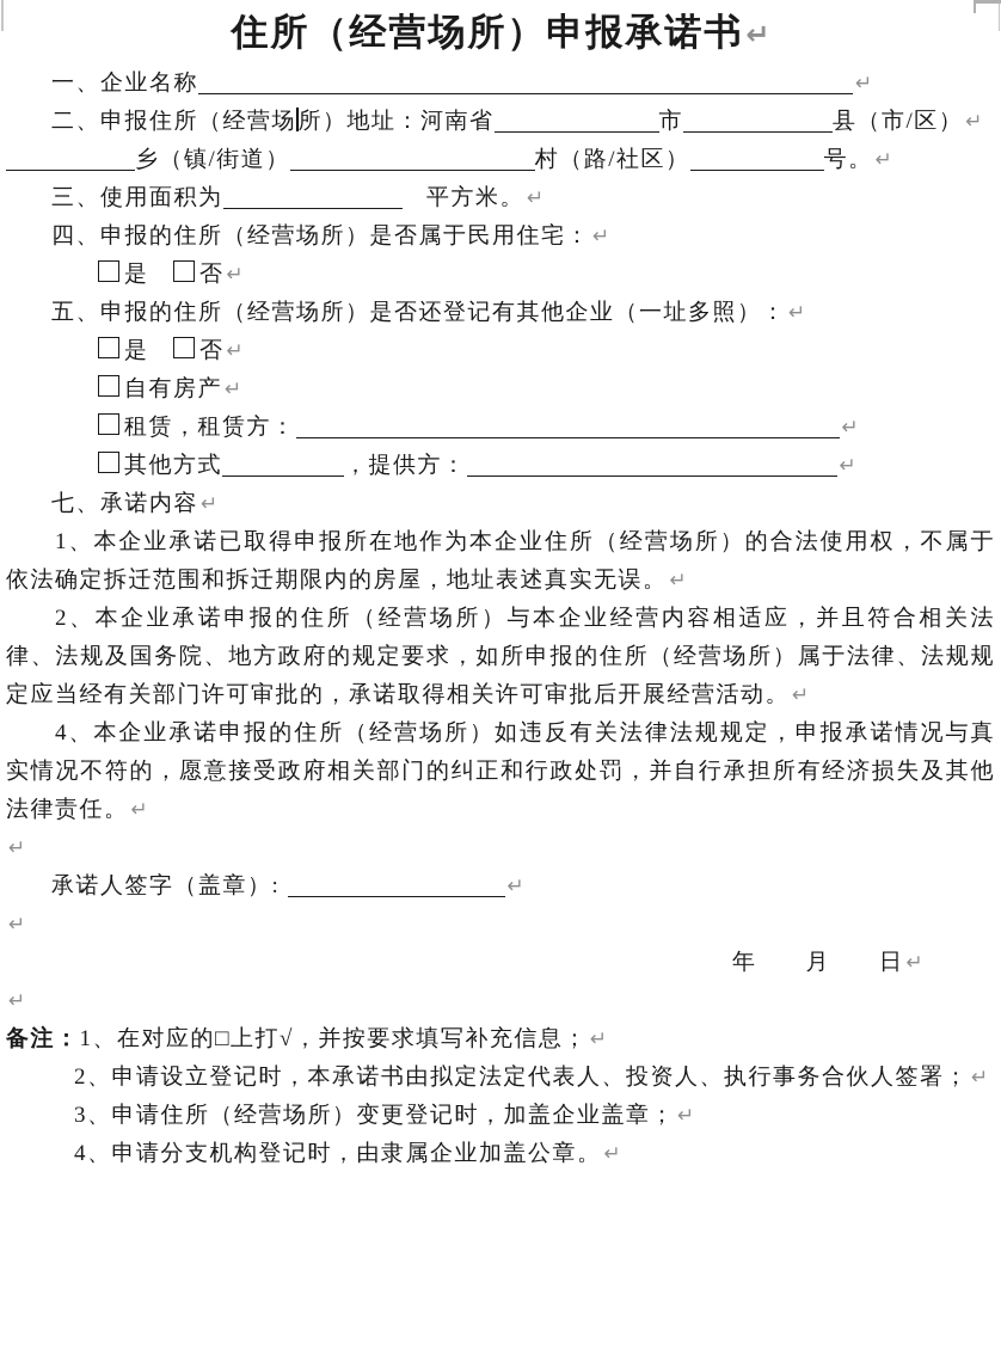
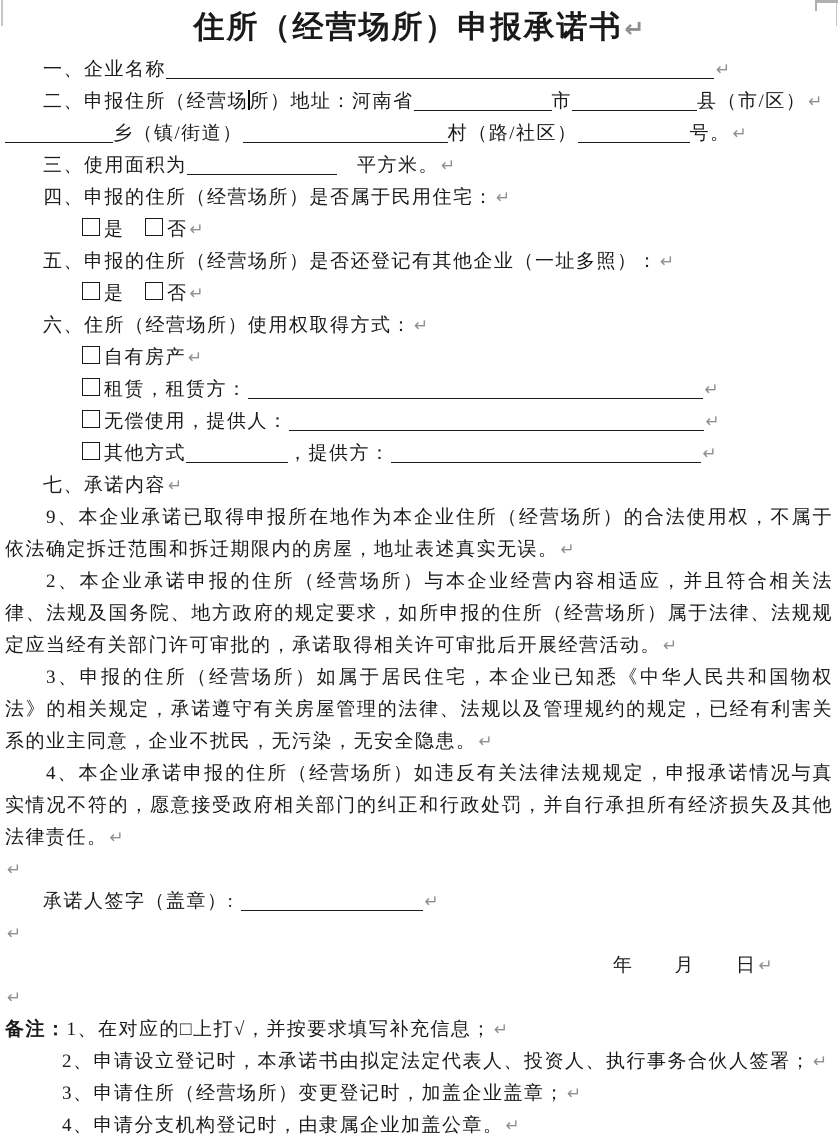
  住所（经营场所）申报承诺书↵
  一、企业名称 ↵
  二、申报住所（经营场所）地址：河南省 市 县（市/区）↵
  乡（镇/街道） 村（路/社区） 号。↵
  三、使用面积为 平方米。↵
  四、申报的住所（经营场所）是否属于民用住宅：↵
  是 否↵
  五、申报的住所（经营场所）是否还登记有其他企业（一址多照）：↵
  是 否↵
+ 六、住所（经营场所）使用权取得方式：↵
  自有房产↵
  租赁，租赁方： ↵
+ 无偿使用，提供人： ↵
  其他方式 ，提供方： ↵
  七、承诺内容↵
- 1、本企业承诺已取得申报所在地作为本企业住所（经营场所）的合法使用权，不属于依法确定拆迁范围和拆迁期限内的房屋，地址表述真实无误。↵
+ 9、本企业承诺已取得申报所在地作为本企业住所（经营场所）的合法使用权，不属于依法确定拆迁范围和拆迁期限内的房屋，地址表述真实无误。↵
  2、本企业承诺申报的住所（经营场所）与本企业经营内容相适应，并且符合相关法律、法规及国务院、地方政府的规定要求，如所申报的住所（经营场所）属于法律、法规规定应当经有关部门许可审批的，承诺取得相关许可审批后开展经营活动。↵
+ 3、申报的住所（经营场所）如属于居民住宅，本企业已知悉《中华人民共和国物权法》的相关规定，承诺遵守有关房屋管理的法律、法规以及管理规约的规定，已经有利害关系的业主同意，企业不扰民，无污染，无安全隐患。↵
  4、本企业承诺申报的住所（经营场所）如违反有关法律法规规定，申报承诺情况与真实情况不符的，愿意接受政府相关部门的纠正和行政处罚，并自行承担所有经济损失及其他法律责任。↵
  ↵
  承诺人签字（盖章）: ↵
  ↵
  年 月 日↵
  ↵
  备注：1、在对应的□上打√，并按要求填写补充信息；↵
  2、申请设立登记时，本承诺书由拟定法定代表人、投资人、执行事务合伙人签署；↵
  3、申请住所（经营场所）变更登记时，加盖企业盖章；↵
  4、申请分支机构登记时，由隶属企业加盖公章。↵
